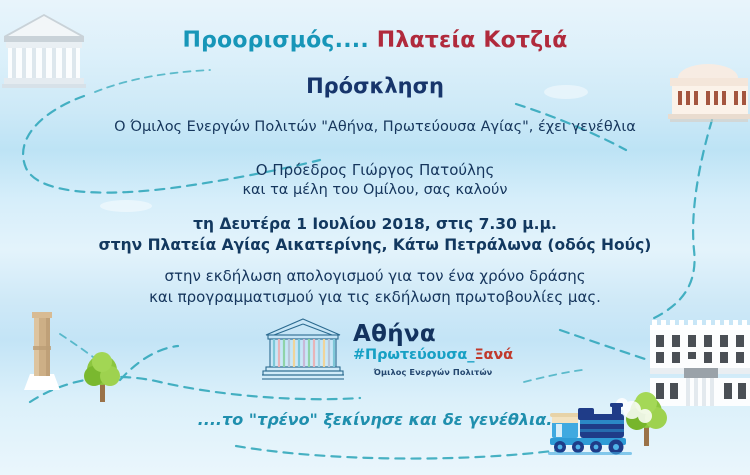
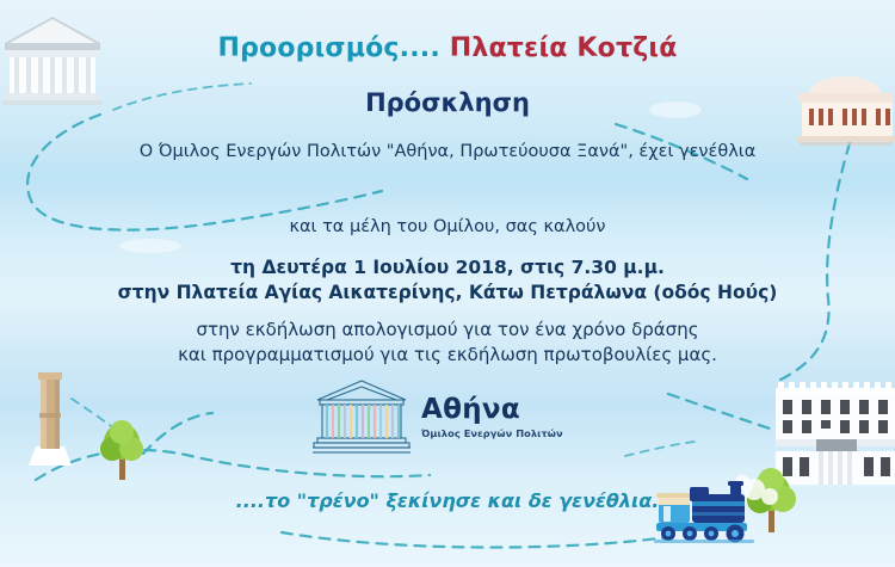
  Προορισμός.... Πλατεία Κοτζιά
  Πρόσκληση
- Ο Όμιλος Ενεργών Πολιτών "Αθήνα, Πρωτεύουσα Αγίας", έχει γενέθλια
+ Ο Όμιλος Ενεργών Πολιτών "Αθήνα, Πρωτεύουσα Ξανά", έχει γενέθλια
- Ο Πρόεδρος Γιώργος Πατούλης
  και τα μέλη του Ομίλου, σας καλούν
  τη Δευτέρα 1 Ιουλίου 2018, στις 7.30 μ.μ.
  στην Πλατεία Αγίας Αικατερίνης, Κάτω Πετράλωνα (οδός Ηούς)
  στην εκδήλωση απολογισμού για τον ένα χρόνο δράσης
  και προγραμματισμού για τις εκδήλωση πρωτοβουλίες μας.
  Αθήνα
- #Πρωτεύουσα_Ξανά
  Όμιλος Ενεργών Πολιτών
  ....το "τρένο" ξεκίνησε και δε γενέθλια.
